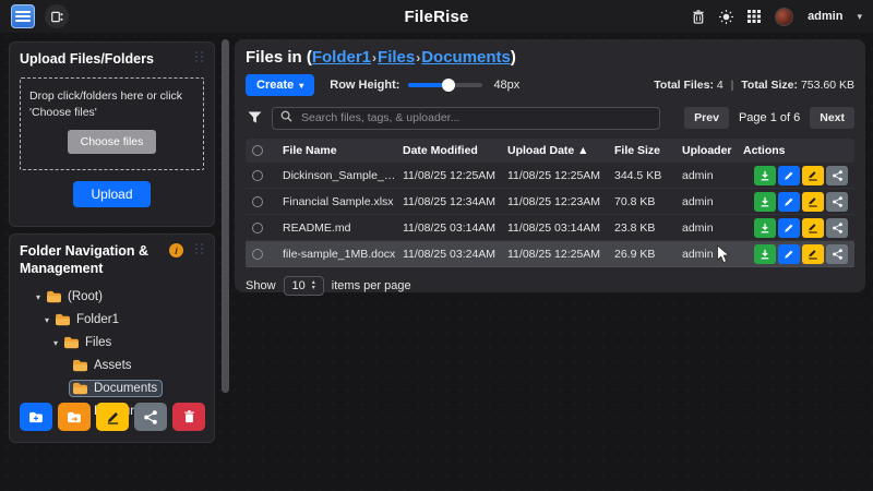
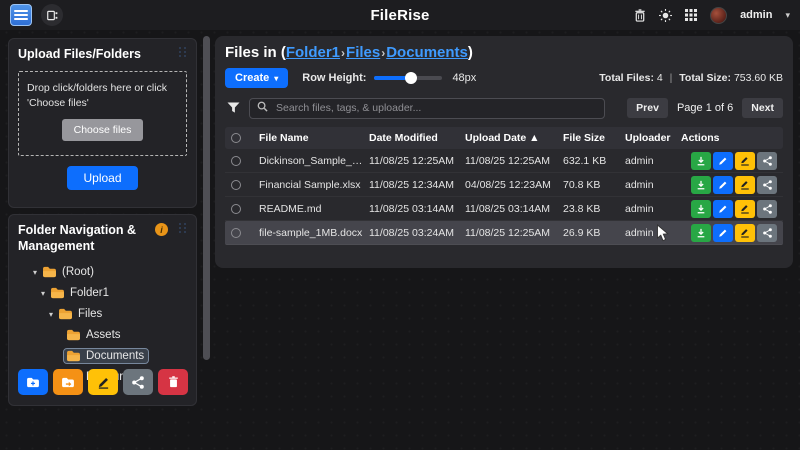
  FileRise
  admin
  ▾
  Upload Files/Folders
  Drop click/folders here or click
  'Choose files'
  Choose files
  Upload
  Folder Navigation & Management
  i
  ▾
  (Root)
  ▾
  Folder1
  ▾
  Files
  Assets
  Documents
  Files in (Folder1›Files›Documents)
  Create
  ▾
  Row Height:
  48px
  Total Files: 4 | Total Size: 753.60 KB
  Search files, tags, & uploader...
  Prev
  Page 1 of 6
  Next
  File Name
  Date Modified
  Upload Date ▲
  File Size
  Uploader
  Actions
  Dickinson_Sample_Sli
  11/08/25 12:25AM
  11/08/25 12:25AM
- 344.5 KB
+ 632.1 KB
  admin
  Financial Sample.xlsx
  11/08/25 12:34AM
- 11/08/25 12:23AM
+ 04/08/25 12:23AM
  70.8 KB
  admin
  README.md
  11/08/25 03:14AM
  11/08/25 03:14AM
  23.8 KB
  admin
  file-sample_1MB.docx
  11/08/25 03:24AM
  11/08/25 12:25AM
  26.9 KB
  admin
- Show
- 10
- items per page
